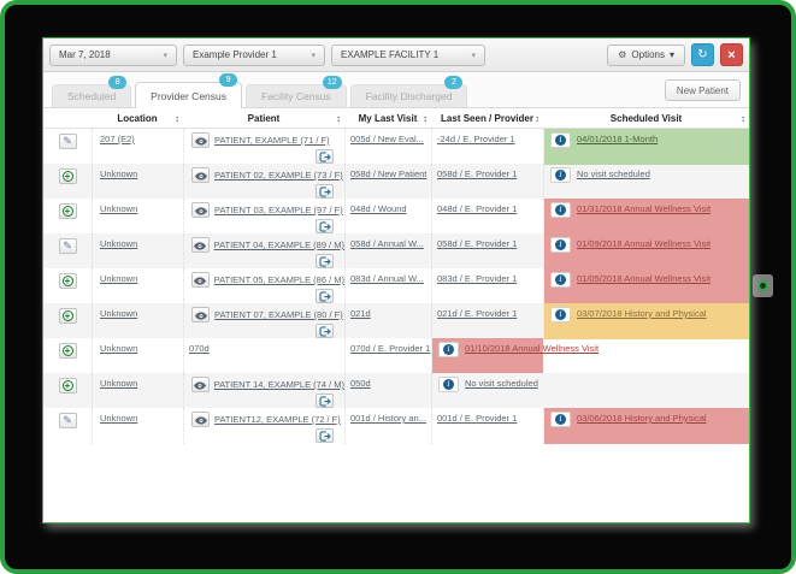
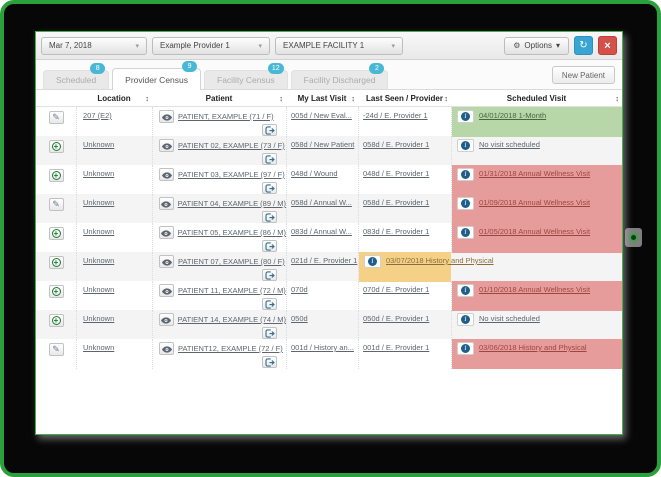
  Mar 7, 2018
  Example Provider 1
  EXAMPLE FACILITY 1
  ⚙
  Options
  ▾
  ↻
  ×
  Scheduled
  Provider Census
  Facility Census
  Facility Discharged
  New Patient
  Location
  ↕
  Patient
  ↕
  My Last Visit
  ↕
  Last Seen / Provider
  ↕
  Scheduled Visit
  ↕
  ✎
  207 (E2)
  PATIENT, EXAMPLE (71 / F)
  005d / New Eval...
  -24d / E. Provider 1
  i
  04/01/2018 1-Month
  +
  Unknown
  PATIENT 02, EXAMPLE (73 / F)
  058d / New Patient
  058d / E. Provider 1
  i
  No visit scheduled
  +
  Unknown
  PATIENT 03, EXAMPLE (97 / F)
  048d / Wound
  048d / E. Provider 1
  i
  01/31/2018 Annual Wellness Visit
  ✎
  Unknown
  PATIENT 04, EXAMPLE (89 / M)
  058d / Annual W...
  058d / E. Provider 1
  i
  01/09/2018 Annual Wellness Visit
  +
  Unknown
  PATIENT 05, EXAMPLE (86 / M)
  083d / Annual W...
  083d / E. Provider 1
  i
  01/05/2018 Annual Wellness Visit
  +
  Unknown
  PATIENT 07, EXAMPLE (80 / F)
- 021d
  021d / E. Provider 1
  i
  03/07/2018 History and Physical
  +
  Unknown
+ PATIENT 11, EXAMPLE (72 / M)
  070d
  070d / E. Provider 1
  i
  01/10/2018 Annual Wellness Visit
  +
  Unknown
  PATIENT 14, EXAMPLE (74 / M)
  050d
+ 050d / E. Provider 1
  i
  No visit scheduled
  ✎
  Unknown
  PATIENT12, EXAMPLE (72 / F)
  001d / History an...
  001d / E. Provider 1
  i
  03/06/2018 History and Physical
